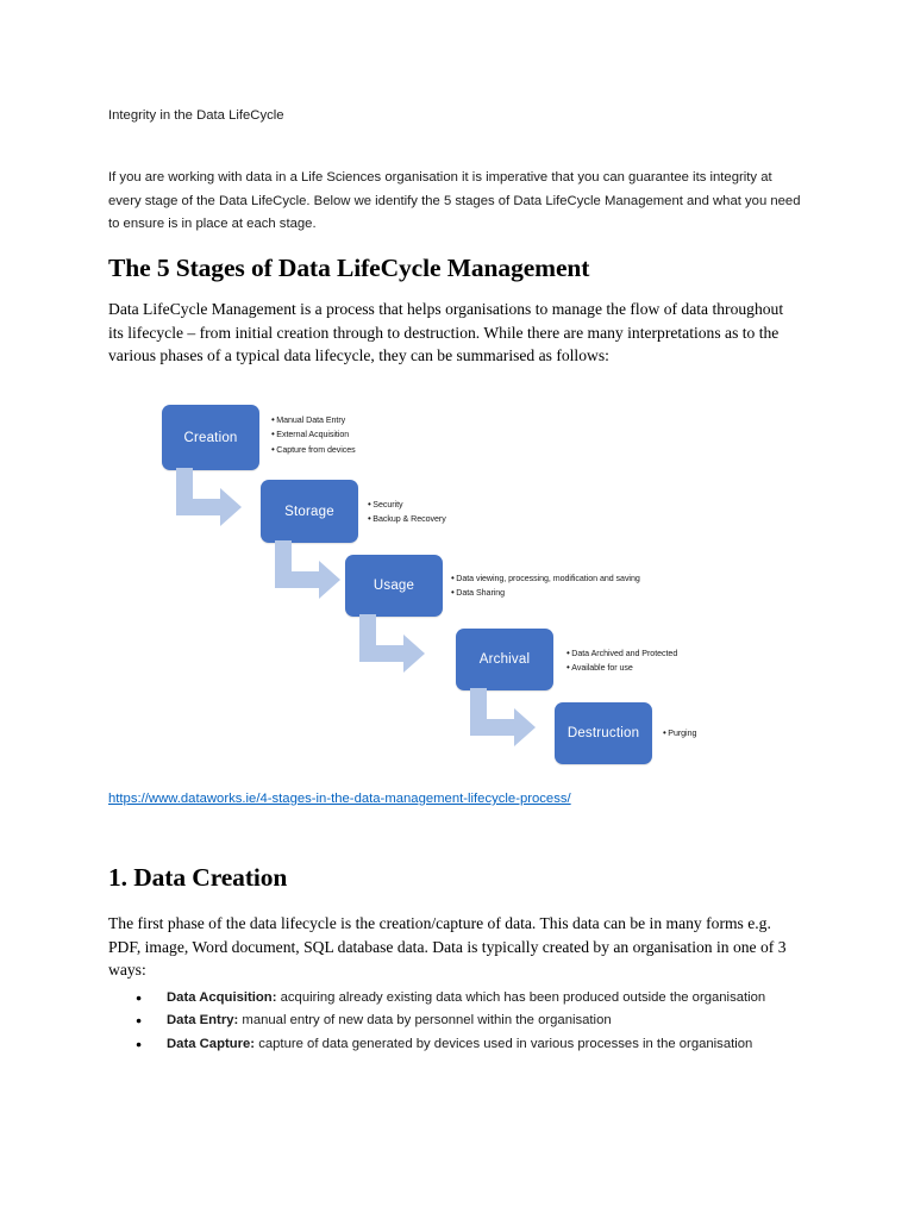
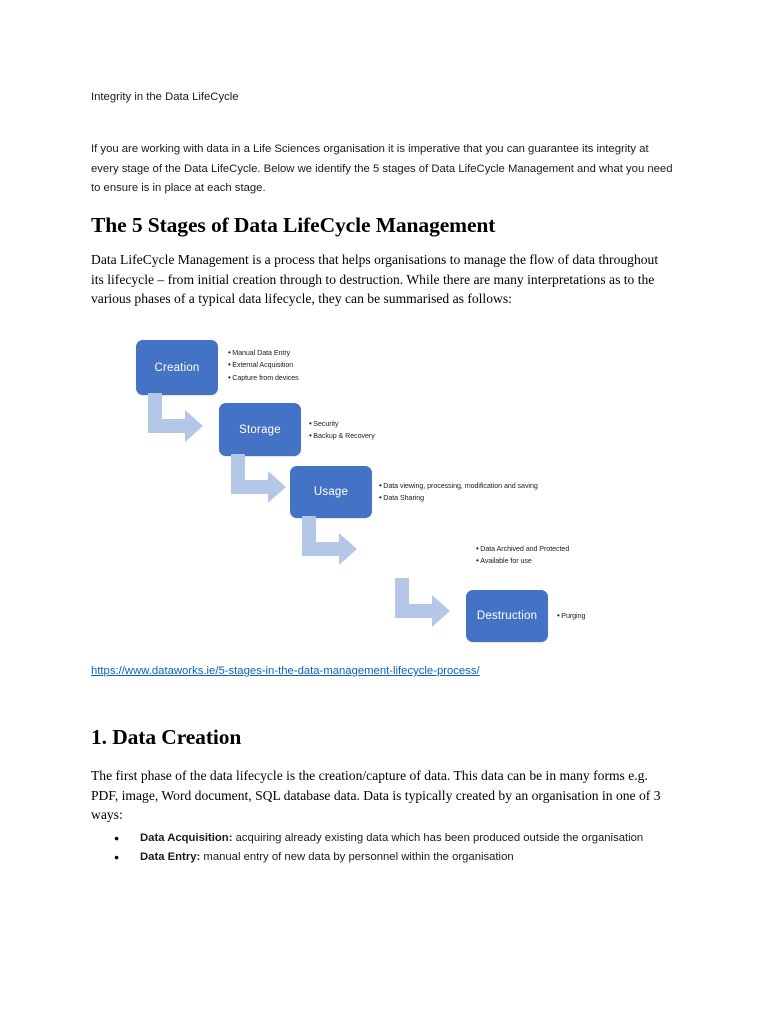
  Integrity in the Data LifeCycle
  If you are working with data in a Life Sciences organisation it is imperative that you can guarantee its integrity at every stage of the Data LifeCycle. Below we identify the 5 stages of Data LifeCycle Management and what you need to ensure is in place at each stage.
  The 5 Stages of Data LifeCycle Management
  Data LifeCycle Management is a process that helps organisations to manage the flow of data throughout its lifecycle – from initial creation through to destruction. While there are many interpretations as to the various phases of a typical data lifecycle, they can be summarised as follows:
  Creation
  Manual Data Entry
  External Acquisition
  Capture from devices
  Storage
  Security
  Backup & Recovery
  Usage
  Data viewing, processing, modification and saving
  Data Sharing
- Archival
  Data Archived and Protected
  Available for use
  Destruction
  Purging
- https://www.dataworks.ie/4-stages-in-the-data-management-lifecycle-process/
+ https://www.dataworks.ie/5-stages-in-the-data-management-lifecycle-process/
  1. Data Creation
  The first phase of the data lifecycle is the creation/capture of data. This data can be in many forms e.g. PDF, image, Word document, SQL database data. Data is typically created by an organisation in one of 3 ways:
  Data Acquisition: acquiring already existing data which has been produced outside the organisation
  Data Entry: manual entry of new data by personnel within the organisation
- Data Capture: capture of data generated by devices used in various processes in the organisation
